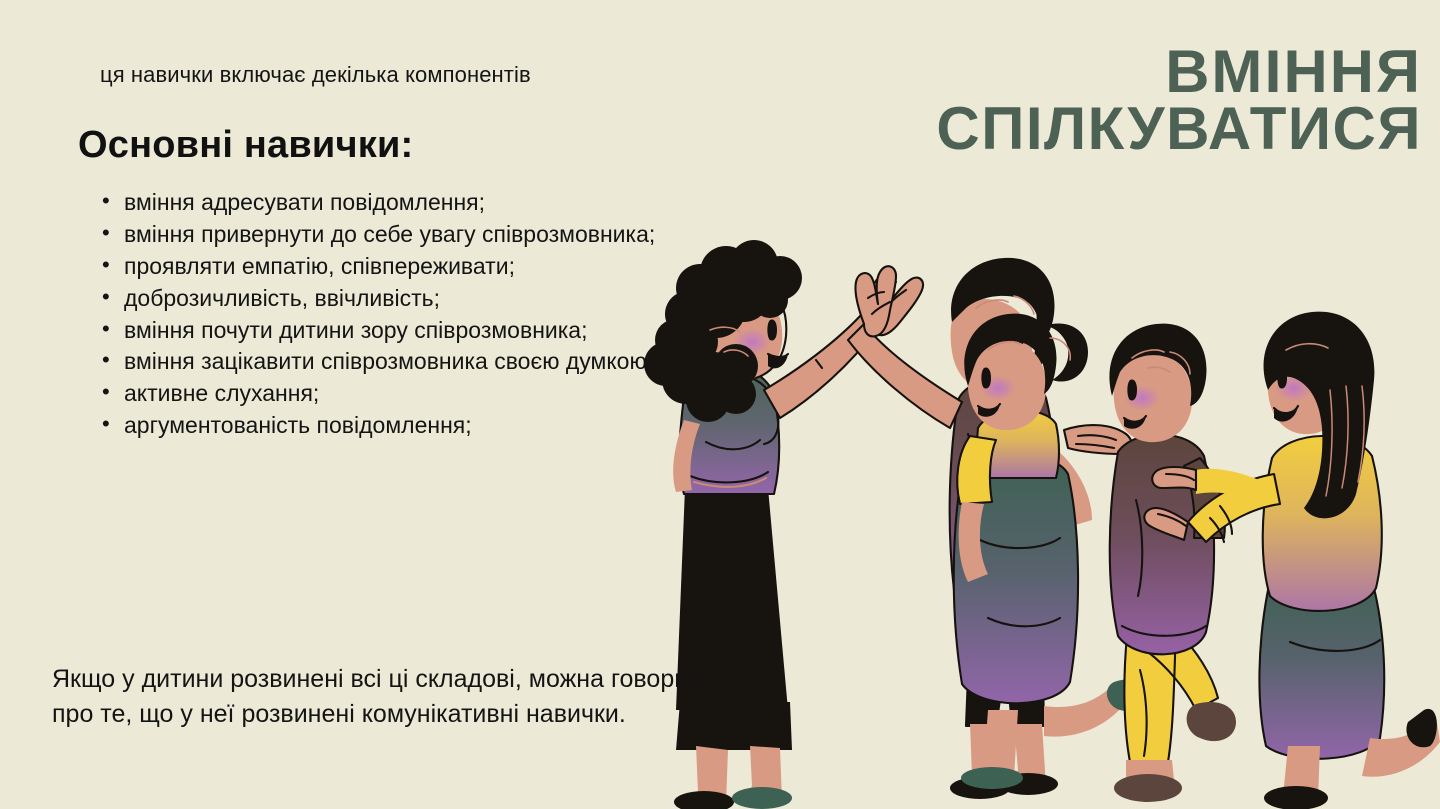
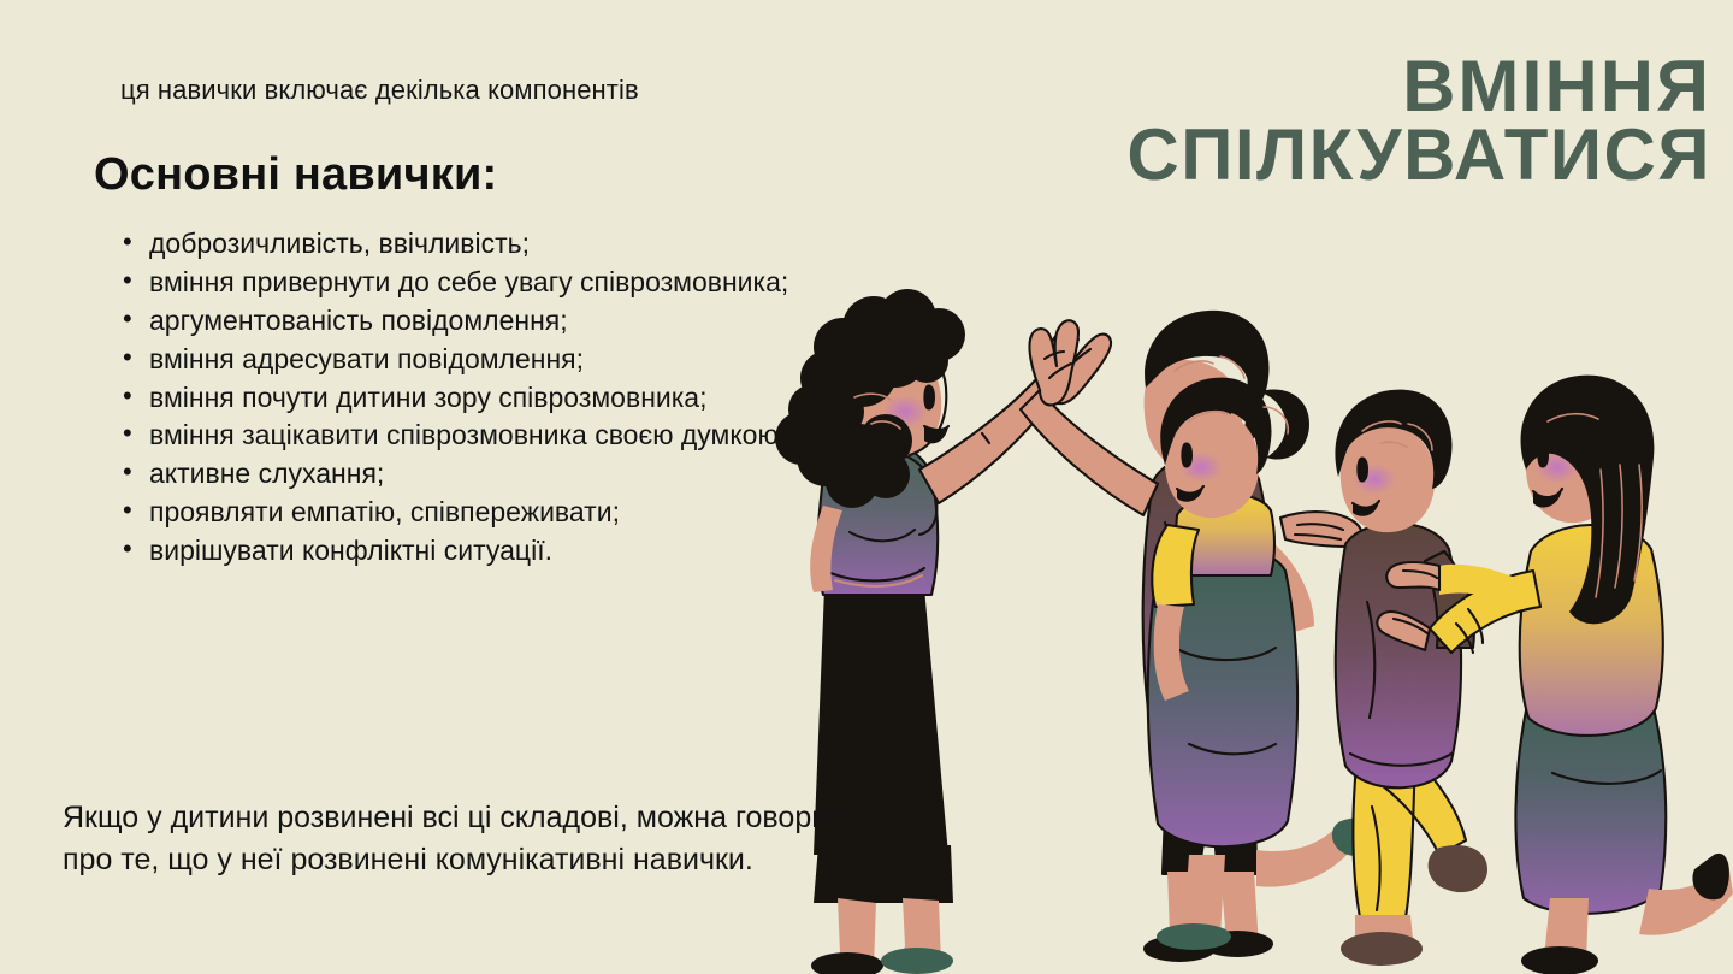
  ВМІННЯ
  СПІЛКУВАТИСЯ
  ця навички включає декілька компонентів
  Основні навички:
- вміння адресувати повідомлення;
+ доброзичливість, ввічливість;
  вміння привернути до себе увагу співрозмовника;
- проявляти емпатію, співпереживати;
+ аргументованість повідомлення;
- доброзичливість, ввічливість;
+ вміння адресувати повідомлення;
  вміння почути дитини зору співрозмовника;
  вміння зацікавити співрозмовника своєю думкою
  активне слухання;
- аргументованість повідомлення;
+ проявляти емпатію, співпереживати;
+ вирішувати конфліктні ситуації.
  Якщо у дитини розвинені всі ці складові, можна говорити про те, що у неї розвинені комунікативні навички.
